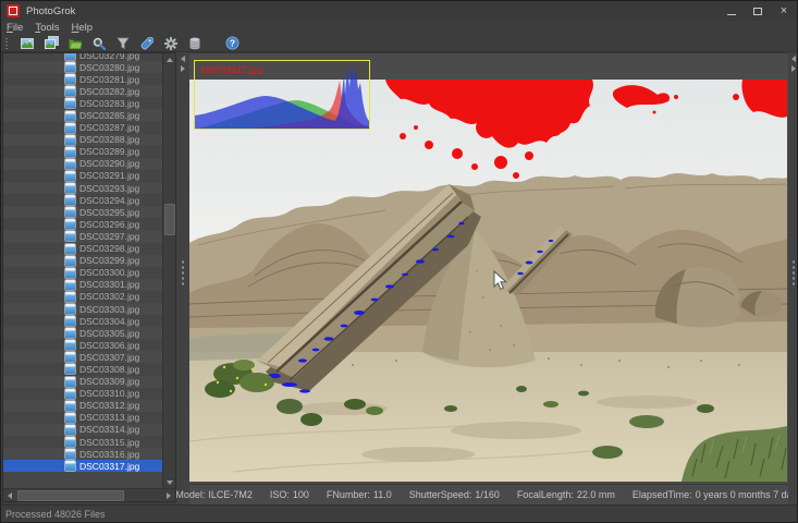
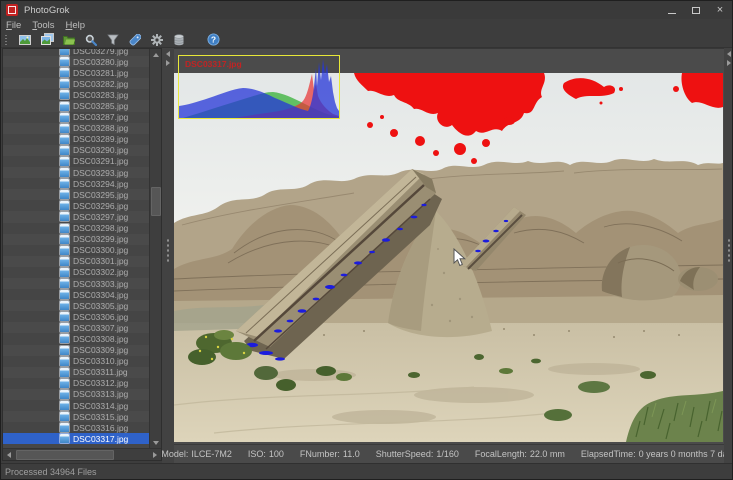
  PhotoGrok
  ×
  File
  Tools
  Help
  ?
  DSC03279.jpg
  DSC03280.jpg
  DSC03281.jpg
  DSC03282.jpg
  DSC03283.jpg
  DSC03285.jpg
  DSC03287.jpg
  DSC03288.jpg
  DSC03289.jpg
  DSC03290.jpg
  DSC03291.jpg
  DSC03293.jpg
  DSC03294.jpg
  DSC03295.jpg
  DSC03296.jpg
  DSC03297.jpg
  DSC03298.jpg
  DSC03299.jpg
  DSC03300.jpg
  DSC03301.jpg
  DSC03302.jpg
  DSC03303.jpg
  DSC03304.jpg
  DSC03305.jpg
  DSC03306.jpg
  DSC03307.jpg
  DSC03308.jpg
  DSC03309.jpg
  DSC03310.jpg
+ DSC03311.jpg
  DSC03312.jpg
  DSC03313.jpg
  DSC03314.jpg
  DSC03315.jpg
  DSC03316.jpg
  DSC03317.jpg
  DSC03317.jpg
  Model: ILCE-7M2
  ISO: 100
  FNumber: 11.0
  ShutterSpeed: 1/160
  FocalLength: 22.0 mm
  ElapsedTime: 0 years 0 months 7 d
- Processed 48026 Files
+ Processed 34964 Files
